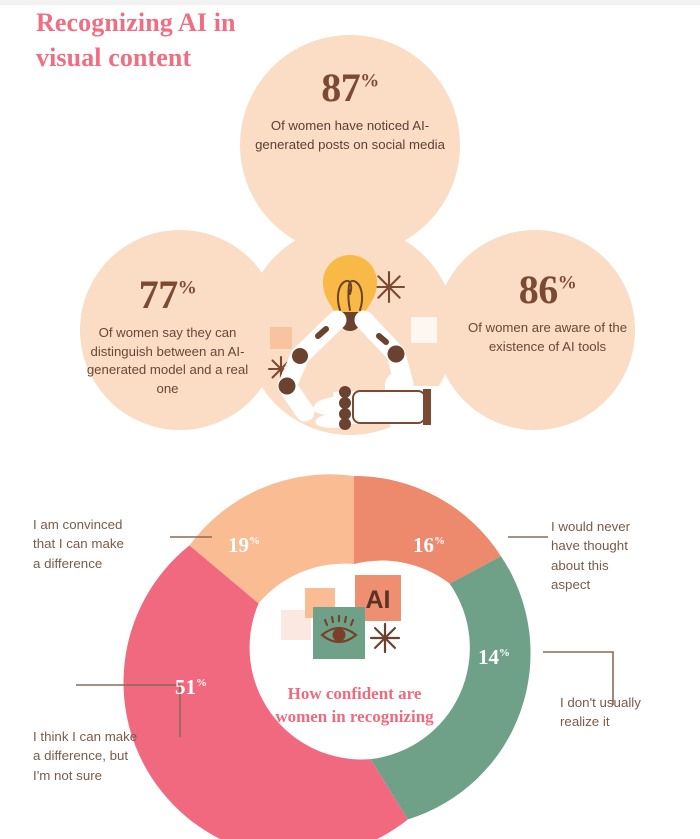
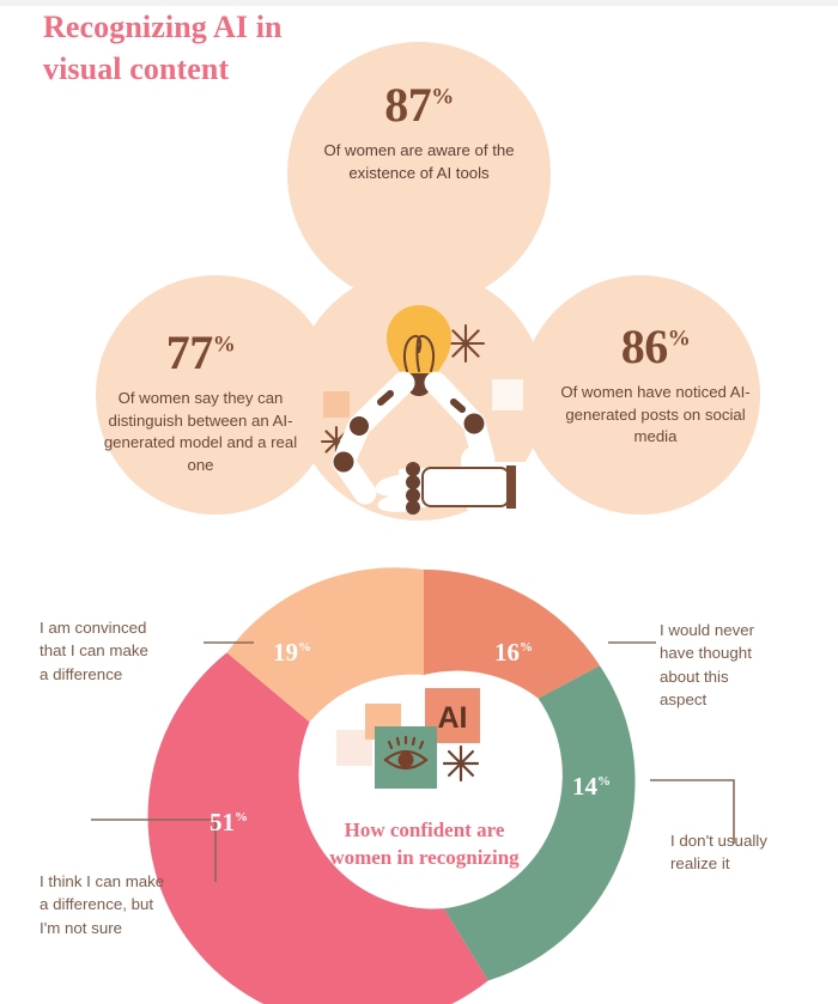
  Recognizing AI in
  visual content
  87%
- Of women have noticed AI-generated posts on social media
+ Of women are aware of the existence of AI tools
  77%
  Of women say they can distinguish between an AI-generated model and a real one
  86%
- Of women are aware of the existence of AI tools
+ Of women have noticed AI-generated posts on social media
  AI
  How confident are
  women in recognizing
  16%
  14%
  51%
  19%
  I am convinced
  that I can make
  a difference
  I think I can make
  a difference, but
  I'm not sure
  I would never
  have thought
  about this
  aspect
  I don't usually
  realize it
